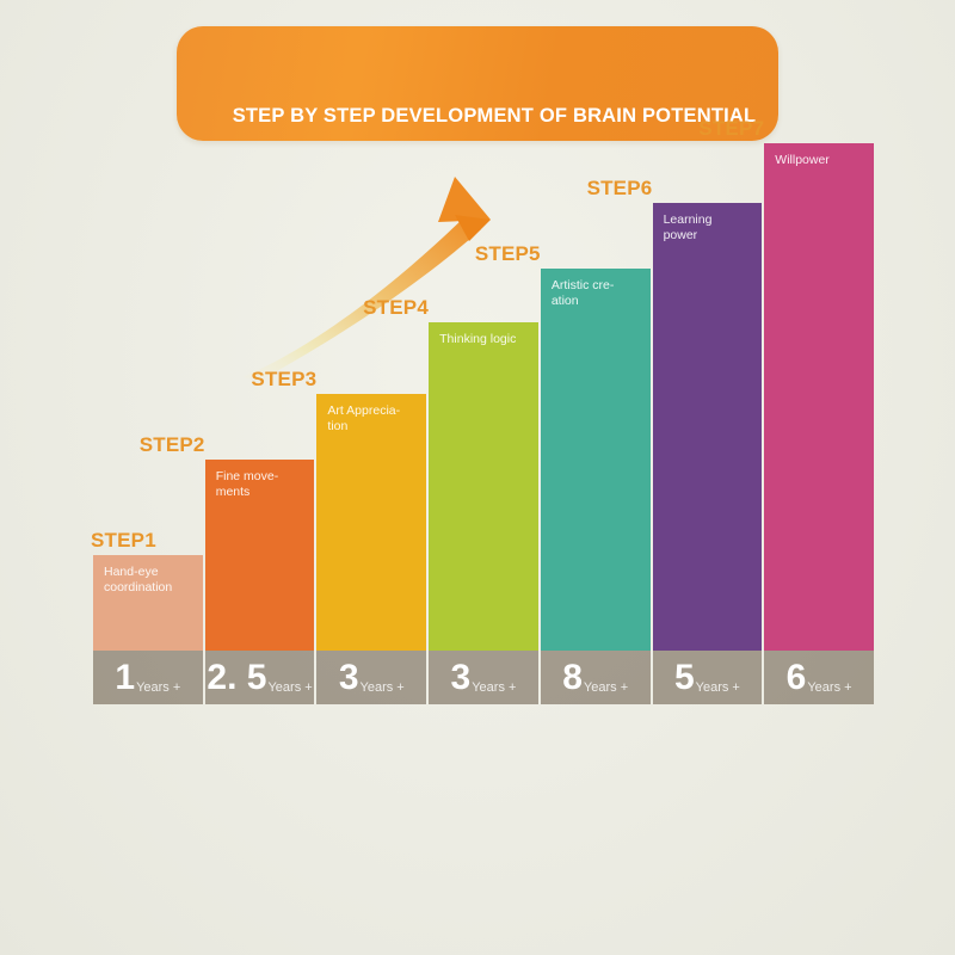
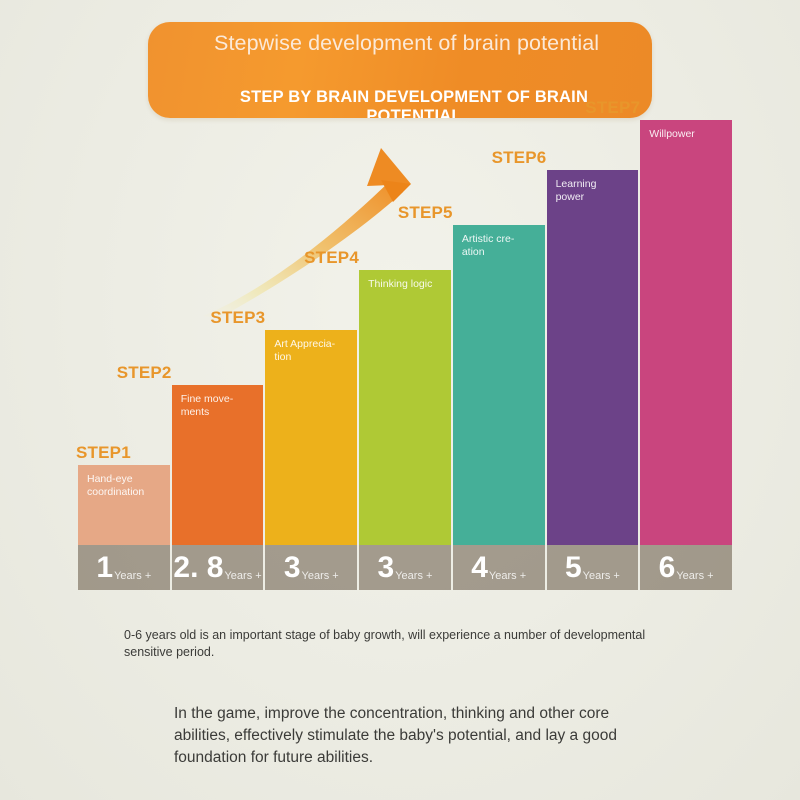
+ Stepwise development of brain potential
- STEP BY STEP DEVELOPMENT OF BRAIN POTENTIAL
+ STEP BY BRAIN DEVELOPMENT OF BRAIN POTENTIAL
  Hand-eye coordination
  STEP1
  Fine move-
  ments
  STEP2
  Art Apprecia-
  tion
  STEP3
  Thinking logic
  STEP4
  Artistic cre-
  ation
  STEP5
  Learning
  power
  STEP6
  Willpower
  STEP7
  1
  Years +
- 2. 5
+ 2. 8
  Years +
  3
  Years +
  3
  Years +
- 8
+ 4
  Years +
  5
  Years +
  6
  Years +
+ 0-6 years old is an important stage of baby growth, will experience a number of developmental sensitive period.
+ In the game, improve the concentration, thinking and other core abilities, effectively stimulate the baby's potential, and lay a good foundation for future abilities.
